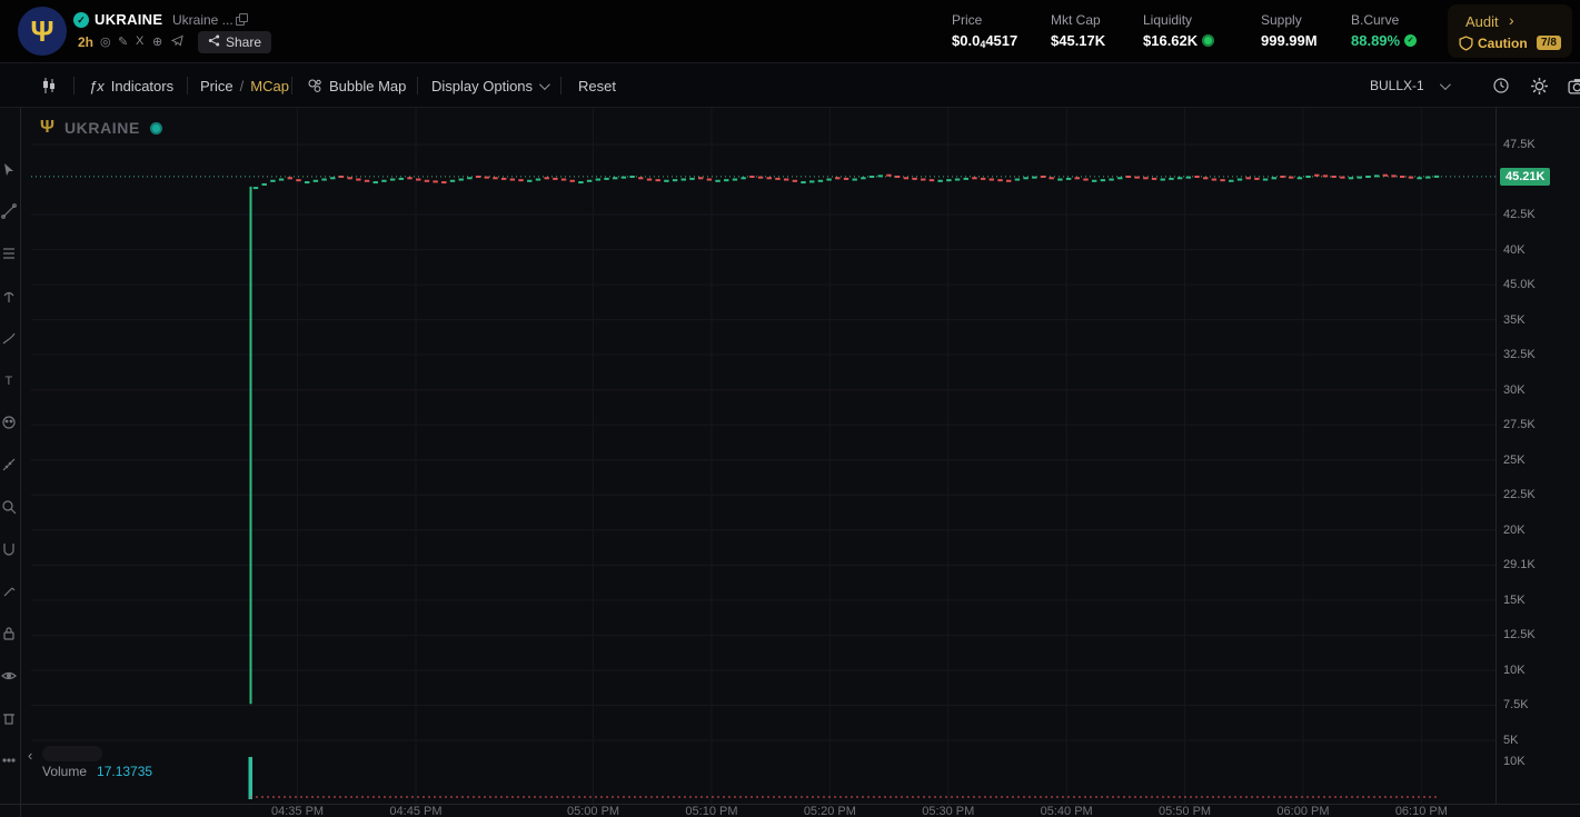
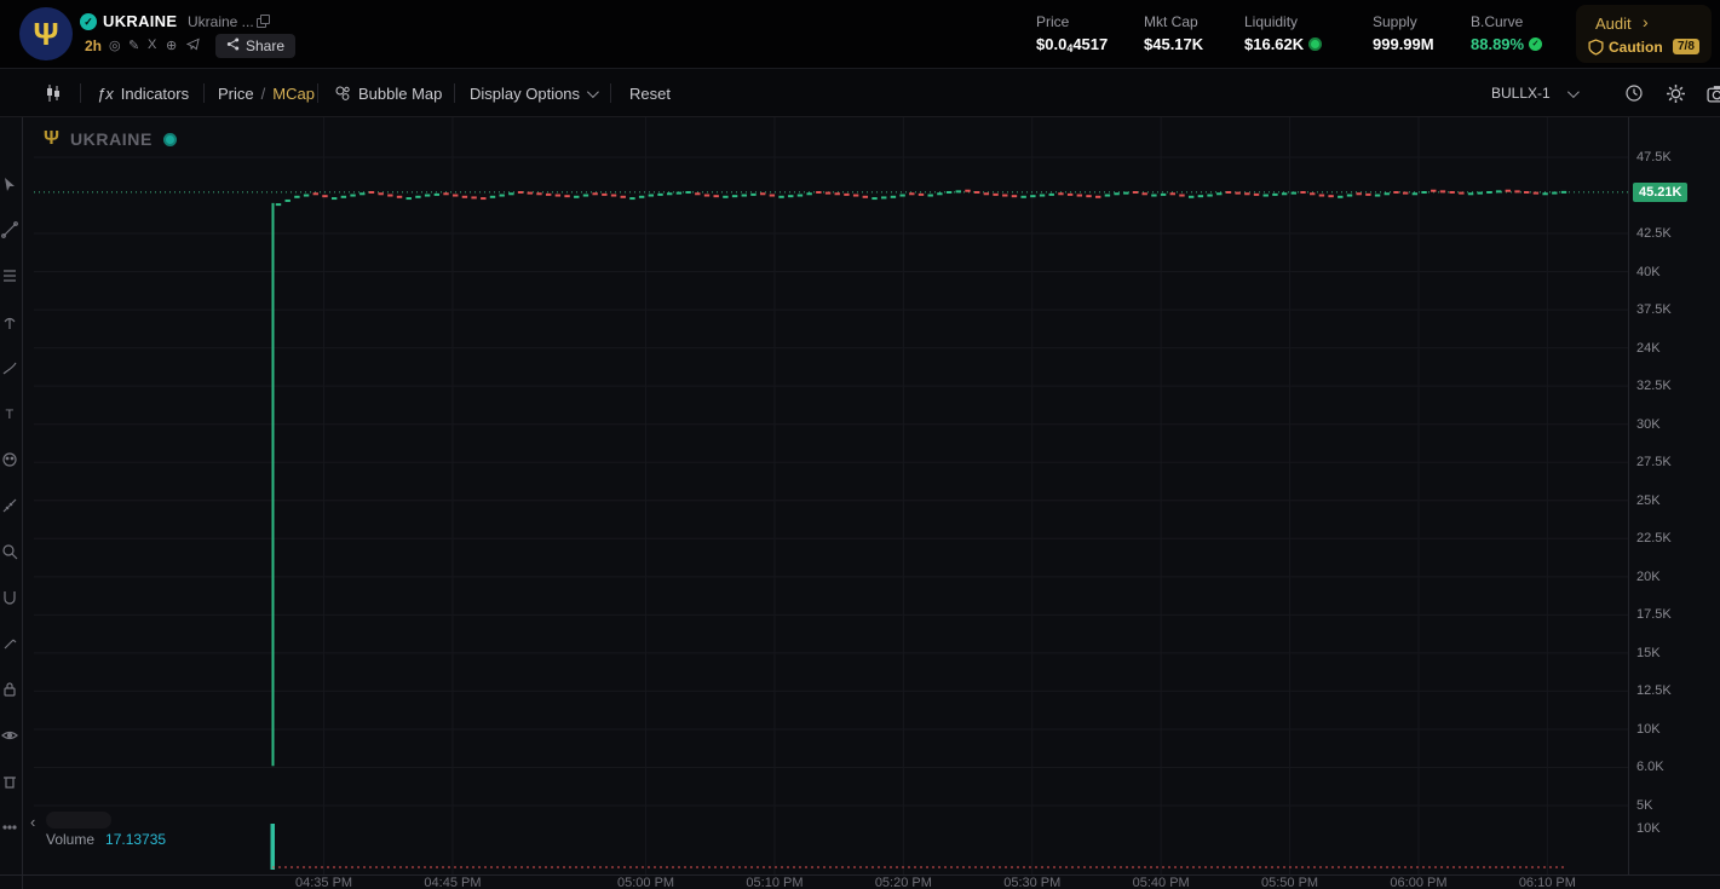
  Ψ
  ✓
  UKRAINE
  Ukraine ...
  2h
  ◎
  ✎
  X
  ⊕
  Share
  Price
  $0.044517
  Mkt Cap
  $45.17K
  Liquidity
  $16.62K
  Supply
  999.99M
  B.Curve
  88.89%
  Audit
  ›
  Caution
  7/8
  ƒx
  Indicators
  Price
  /
  MCap
  Bubble Map
  Display Options
  Reset
  BULLX-1
  T
  Ψ
  UKRAINE
  45.21K
  10K
  ‹
  Volume
  17.13735
  47.5K
  42.5K
  40K
- 45.0K
+ 37.5K
- 35K
+ 24K
  32.5K
  30K
  27.5K
  25K
  22.5K
  20K
- 29.1K
+ 17.5K
  15K
  12.5K
  10K
- 7.5K
+ 6.0K
  5K
  04:35 PM
  04:45 PM
  05:00 PM
  05:10 PM
  05:20 PM
  05:30 PM
  05:40 PM
  05:50 PM
  06:00 PM
  06:10 PM
